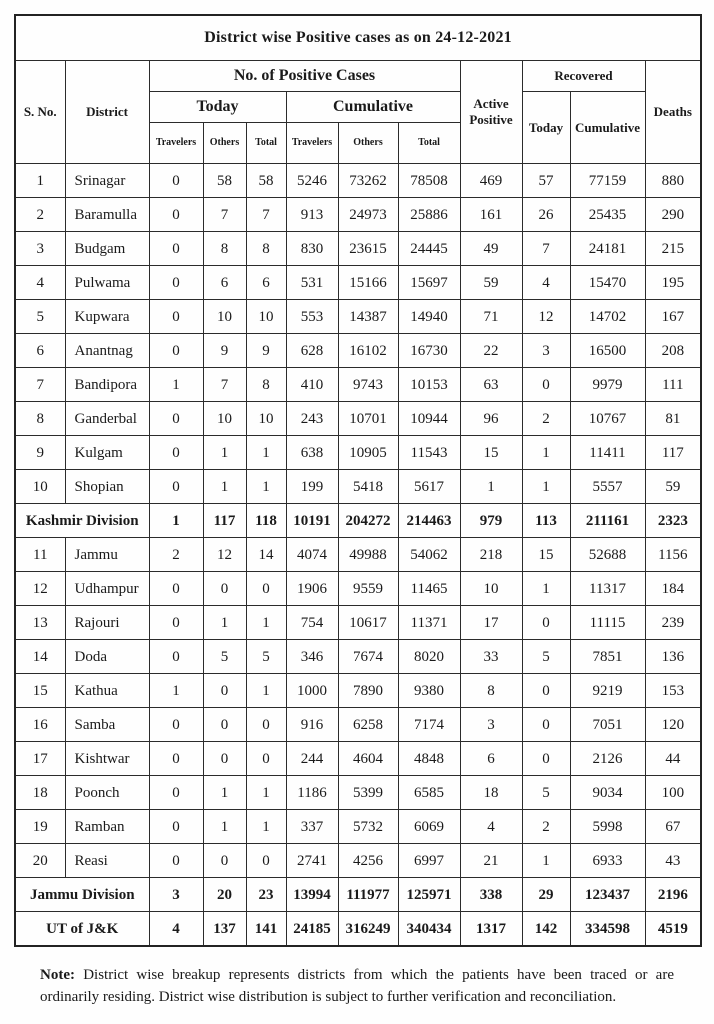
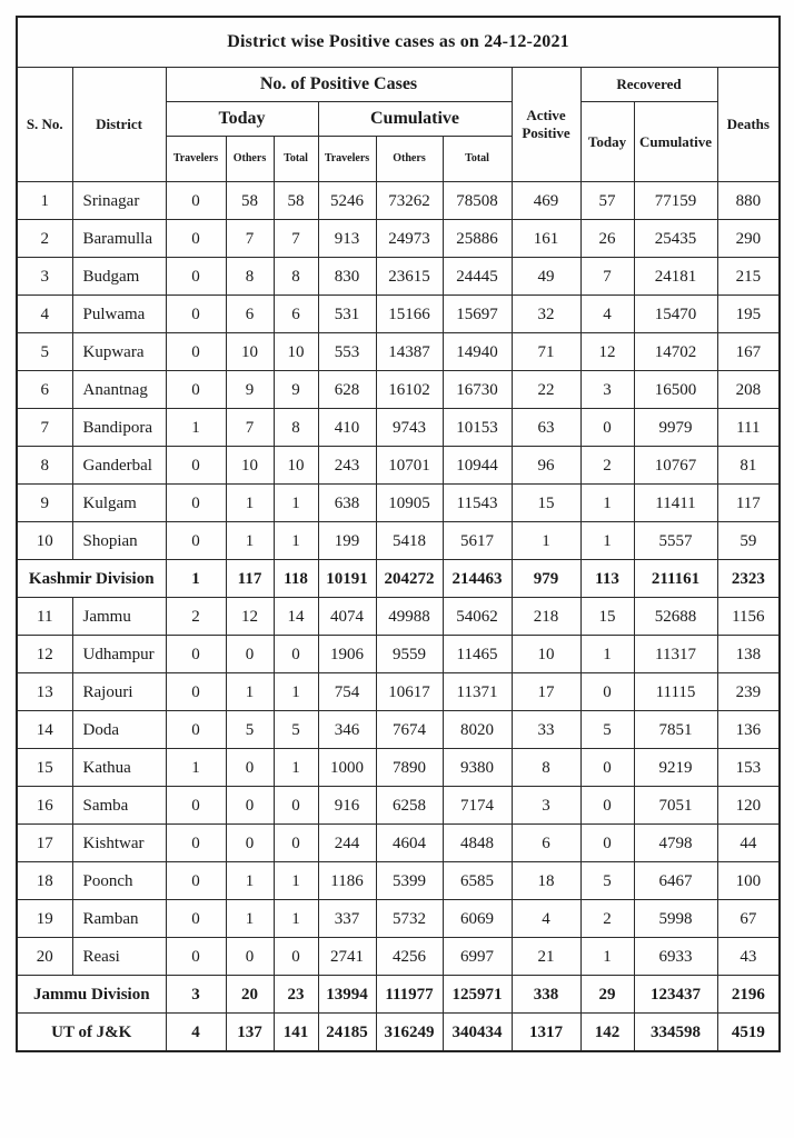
  District wise Positive cases as on 24-12-2021
  S. No.	District	No. of Positive Cases	Active Positive	Recovered	Deaths
  Today	Cumulative	Today	Cumulative
  Travelers	Others	Total	Travelers	Others	Total
  1	Srinagar	0	58	58	5246	73262	78508	469	57	77159	880
  2	Baramulla	0	7	7	913	24973	25886	161	26	25435	290
  3	Budgam	0	8	8	830	23615	24445	49	7	24181	215
- 4	Pulwama	0	6	6	531	15166	15697	59	4	15470	195
+ 4	Pulwama	0	6	6	531	15166	15697	32	4	15470	195
  5	Kupwara	0	10	10	553	14387	14940	71	12	14702	167
  6	Anantnag	0	9	9	628	16102	16730	22	3	16500	208
  7	Bandipora	1	7	8	410	9743	10153	63	0	9979	111
  8	Ganderbal	0	10	10	243	10701	10944	96	2	10767	81
  9	Kulgam	0	1	1	638	10905	11543	15	1	11411	117
  10	Shopian	0	1	1	199	5418	5617	1	1	5557	59
  Kashmir Division	1	117	118	10191	204272	214463	979	113	211161	2323
  11	Jammu	2	12	14	4074	49988	54062	218	15	52688	1156
- 12	Udhampur	0	0	0	1906	9559	11465	10	1	11317	184
+ 12	Udhampur	0	0	0	1906	9559	11465	10	1	11317	138
  13	Rajouri	0	1	1	754	10617	11371	17	0	11115	239
  14	Doda	0	5	5	346	7674	8020	33	5	7851	136
  15	Kathua	1	0	1	1000	7890	9380	8	0	9219	153
  16	Samba	0	0	0	916	6258	7174	3	0	7051	120
- 17	Kishtwar	0	0	0	244	4604	4848	6	0	2126	44
+ 17	Kishtwar	0	0	0	244	4604	4848	6	0	4798	44
- 18	Poonch	0	1	1	1186	5399	6585	18	5	9034	100
+ 18	Poonch	0	1	1	1186	5399	6585	18	5	6467	100
  19	Ramban	0	1	1	337	5732	6069	4	2	5998	67
  20	Reasi	0	0	0	2741	4256	6997	21	1	6933	43
  Jammu Division	3	20	23	13994	111977	125971	338	29	123437	2196
  UT of J&K	4	137	141	24185	316249	340434	1317	142	334598	4519
- Note: District wise breakup represents districts from which the patients have been traced or are ordinarily residing. District wise distribution is subject to further verification and reconciliation.
